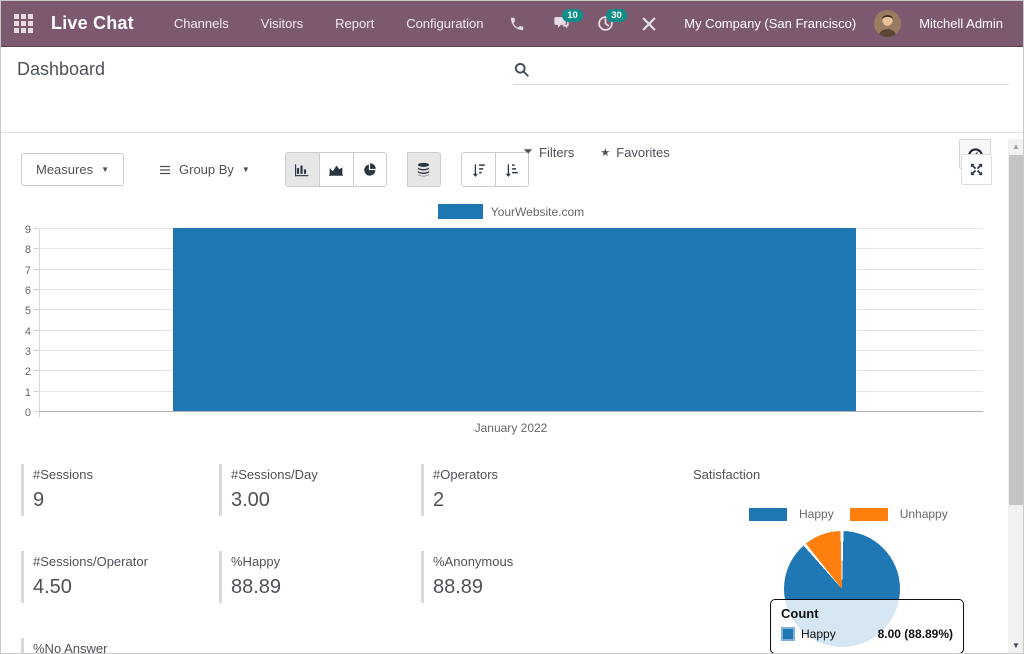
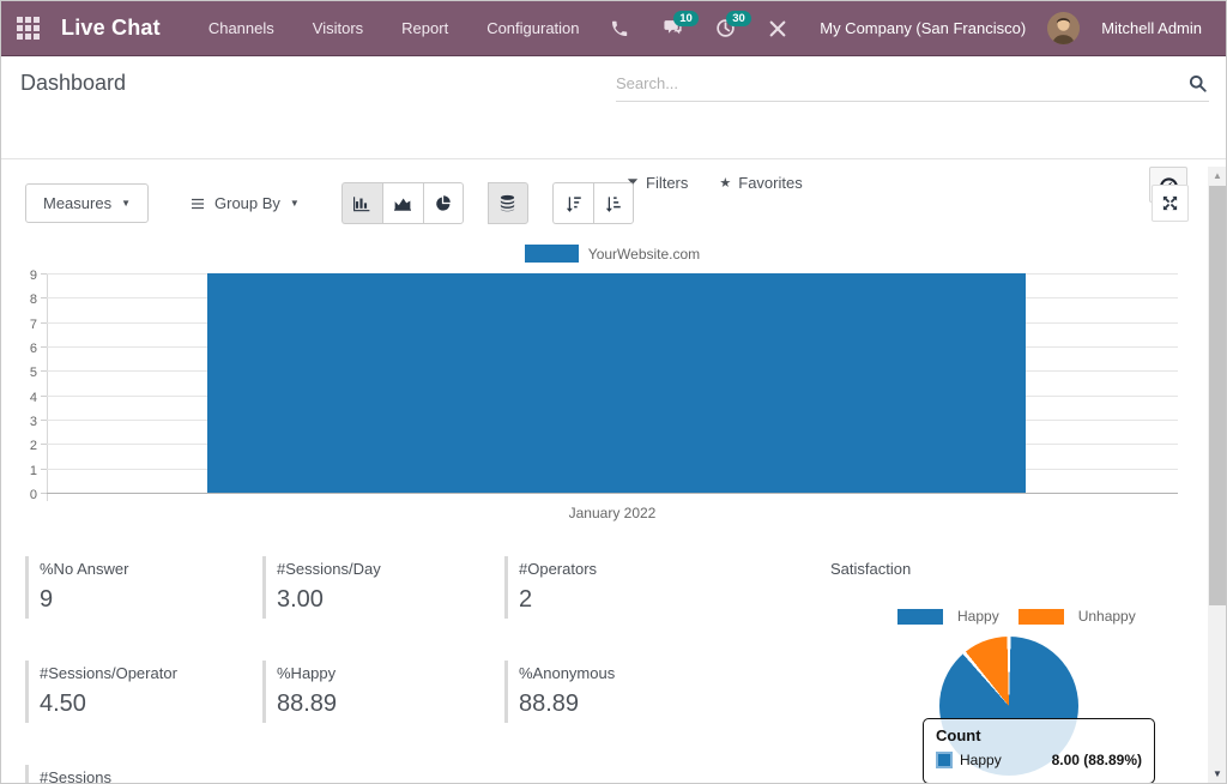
  Live Chat
  Channels
  Visitors
  Report
  Configuration
  10
  30
  My Company (San Francisco)
  Mitchell Admin
  Dashboard
+ Search...
  Filters
  ★
  Favorites
  Measures
  ▼
  Group By
  ▼
  YourWebsite.com
  0
  1
  2
  3
  4
  5
  6
  7
  8
  9
  January 2022
- #Sessions
+ %No Answer
  9
  #Sessions/Day
  3.00
  #Operators
  2
  #Sessions/Operator
  4.50
  %Happy
  88.89
  %Anonymous
  88.89
- %No Answer
+ #Sessions
  Satisfaction
  Happy
  Unhappy
  Count
  Happy
  8.00 (88.89%)
  ▲
  ▼
